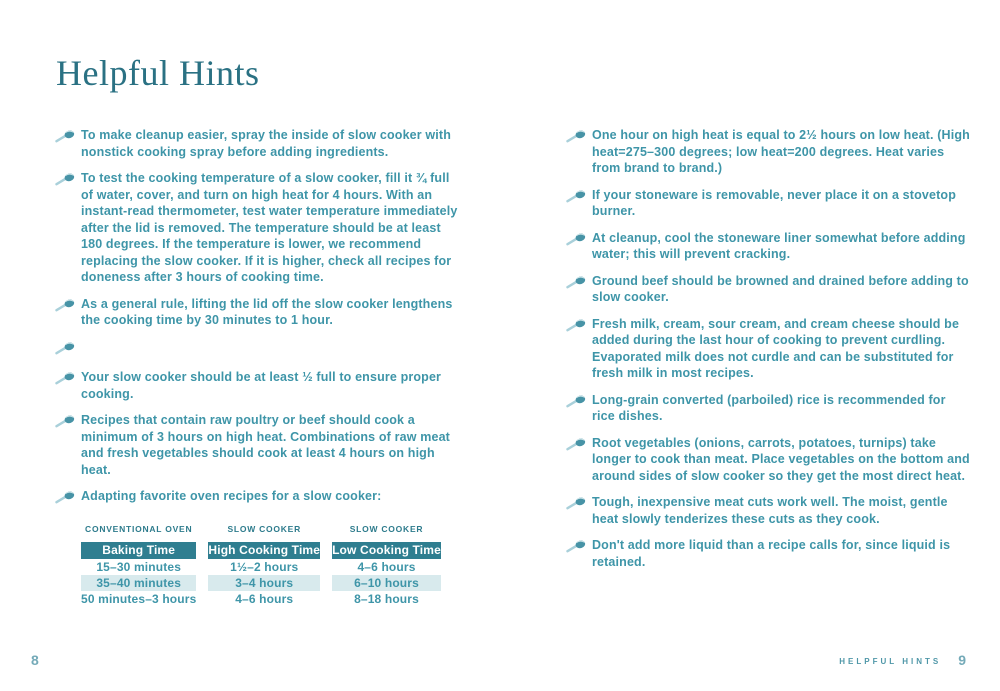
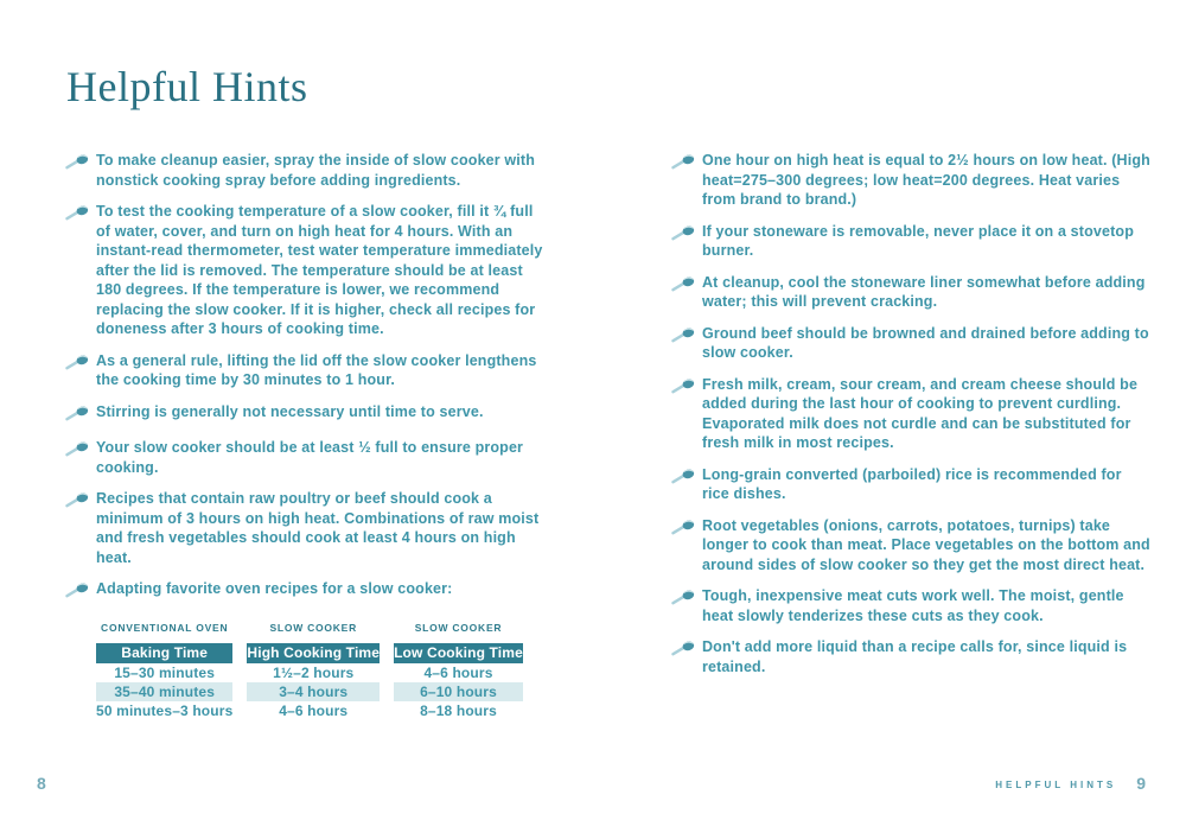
  Helpful Hints
  To make cleanup easier, spray the inside of slow cooker with nonstick cooking spray before adding ingredients.
  To test the cooking temperature of a slow cooker, fill it ¾ full of water, cover, and turn on high heat for 4 hours. With an instant-read thermometer, test water temperature immediately after the lid is removed. The temperature should be at least 180 degrees. If the temperature is lower, we recommend replacing the slow cooker. If it is higher, check all recipes for doneness after 3 hours of cooking time.
  As a general rule, lifting the lid off the slow cooker lengthens the cooking time by 30 minutes to 1 hour.
+ Stirring is generally not necessary until time to serve.
  Your slow cooker should be at least ½ full to ensure proper cooking.
- Recipes that contain raw poultry or beef should cook a minimum of 3 hours on high heat. Combinations of raw meat and fresh vegetables should cook at least 4 hours on high heat.
+ Recipes that contain raw poultry or beef should cook a minimum of 3 hours on high heat. Combinations of raw moist and fresh vegetables should cook at least 4 hours on high heat.
  Adapting favorite oven recipes for a slow cooker:
  CONVENTIONAL OVEN
  Baking Time
  15–30 minutes
  35–40 minutes
  50 minutes–3 hours
  SLOW COOKER
  High Cooking Time
  1½–2 hours
  3–4 hours
  4–6 hours
  SLOW COOKER
  Low Cooking Time
  4–6 hours
  6–10 hours
  8–18 hours
  One hour on high heat is equal to 2½ hours on low heat. (High heat=275–300 degrees; low heat=200 degrees. Heat varies from brand to brand.)
  If your stoneware is removable, never place it on a stovetop burner.
  At cleanup, cool the stoneware liner somewhat before adding water; this will prevent cracking.
  Ground beef should be browned and drained before adding to slow cooker.
  Fresh milk, cream, sour cream, and cream cheese should be added during the last hour of cooking to prevent curdling. Evaporated milk does not curdle and can be substituted for fresh milk in most recipes.
  Long-grain converted (parboiled) rice is recommended for rice dishes.
  Root vegetables (onions, carrots, potatoes, turnips) take longer to cook than meat. Place vegetables on the bottom and around sides of slow cooker so they get the most direct heat.
  Tough, inexpensive meat cuts work well. The moist, gentle heat slowly tenderizes these cuts as they cook.
  Don't add more liquid than a recipe calls for, since liquid is retained.
  8
  HELPFUL HINTS
  9
